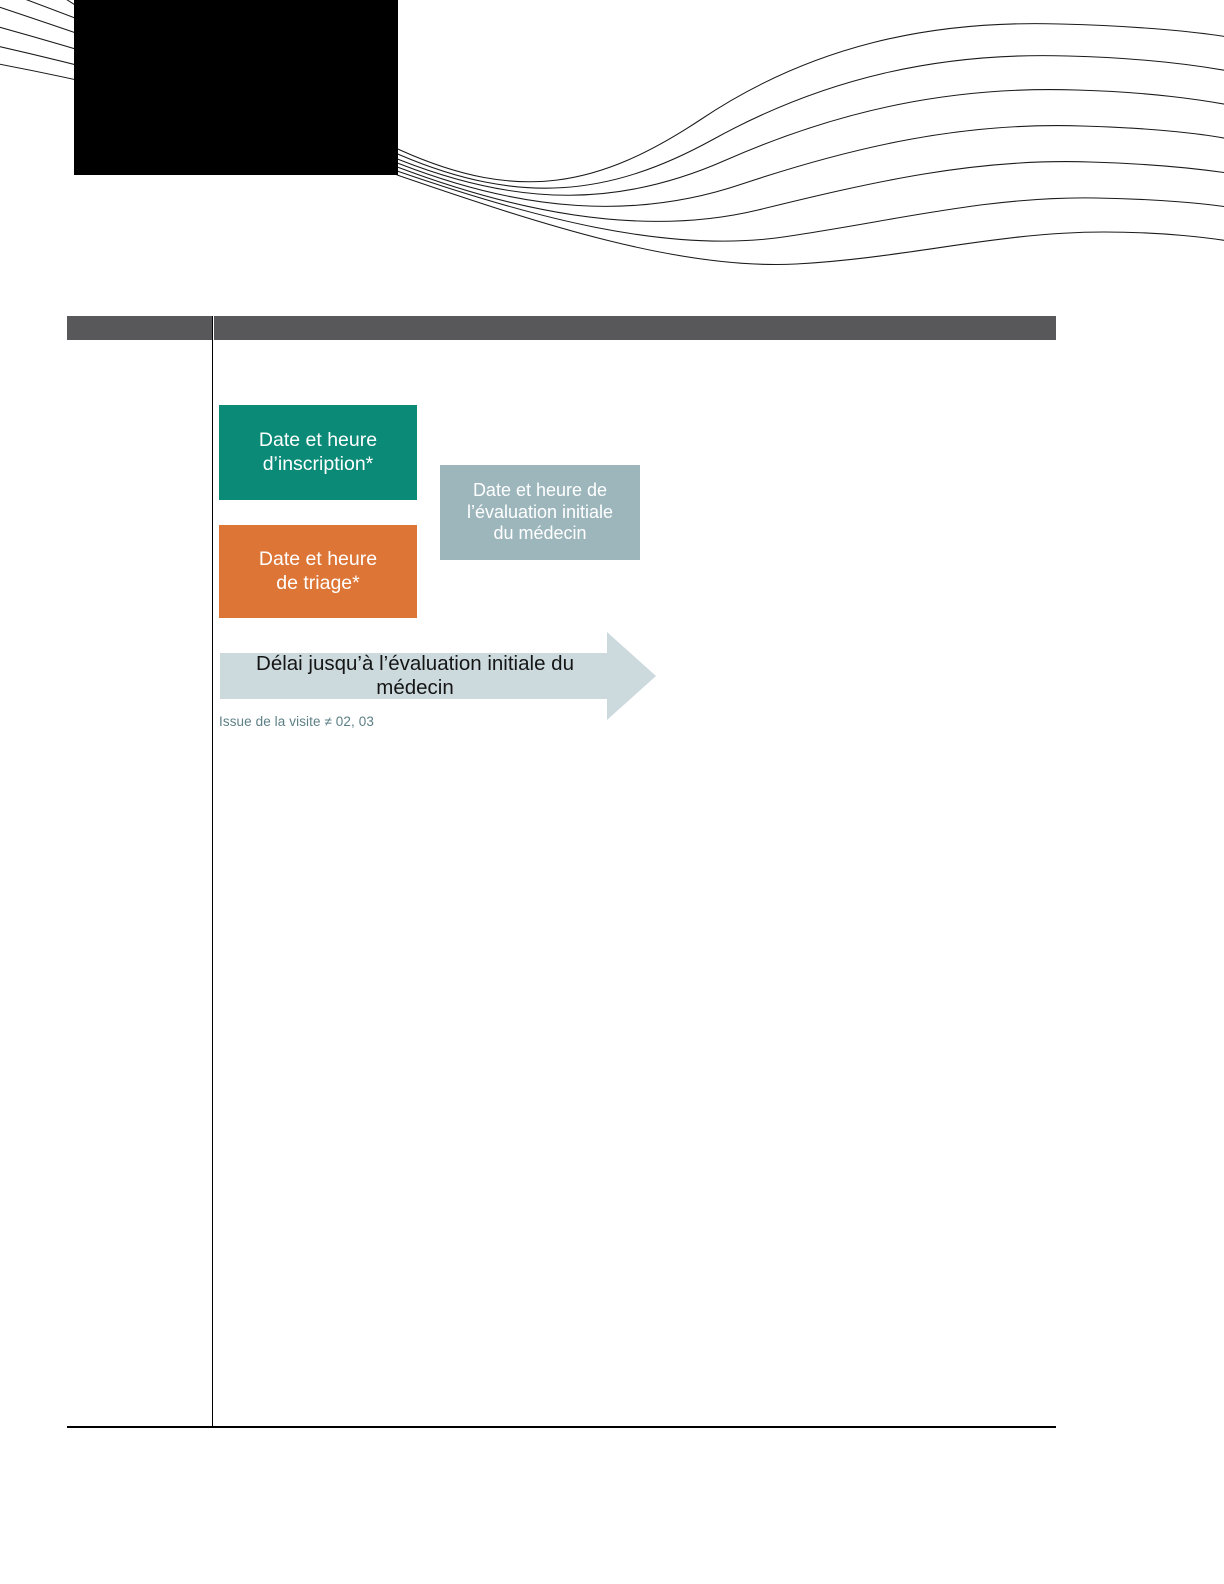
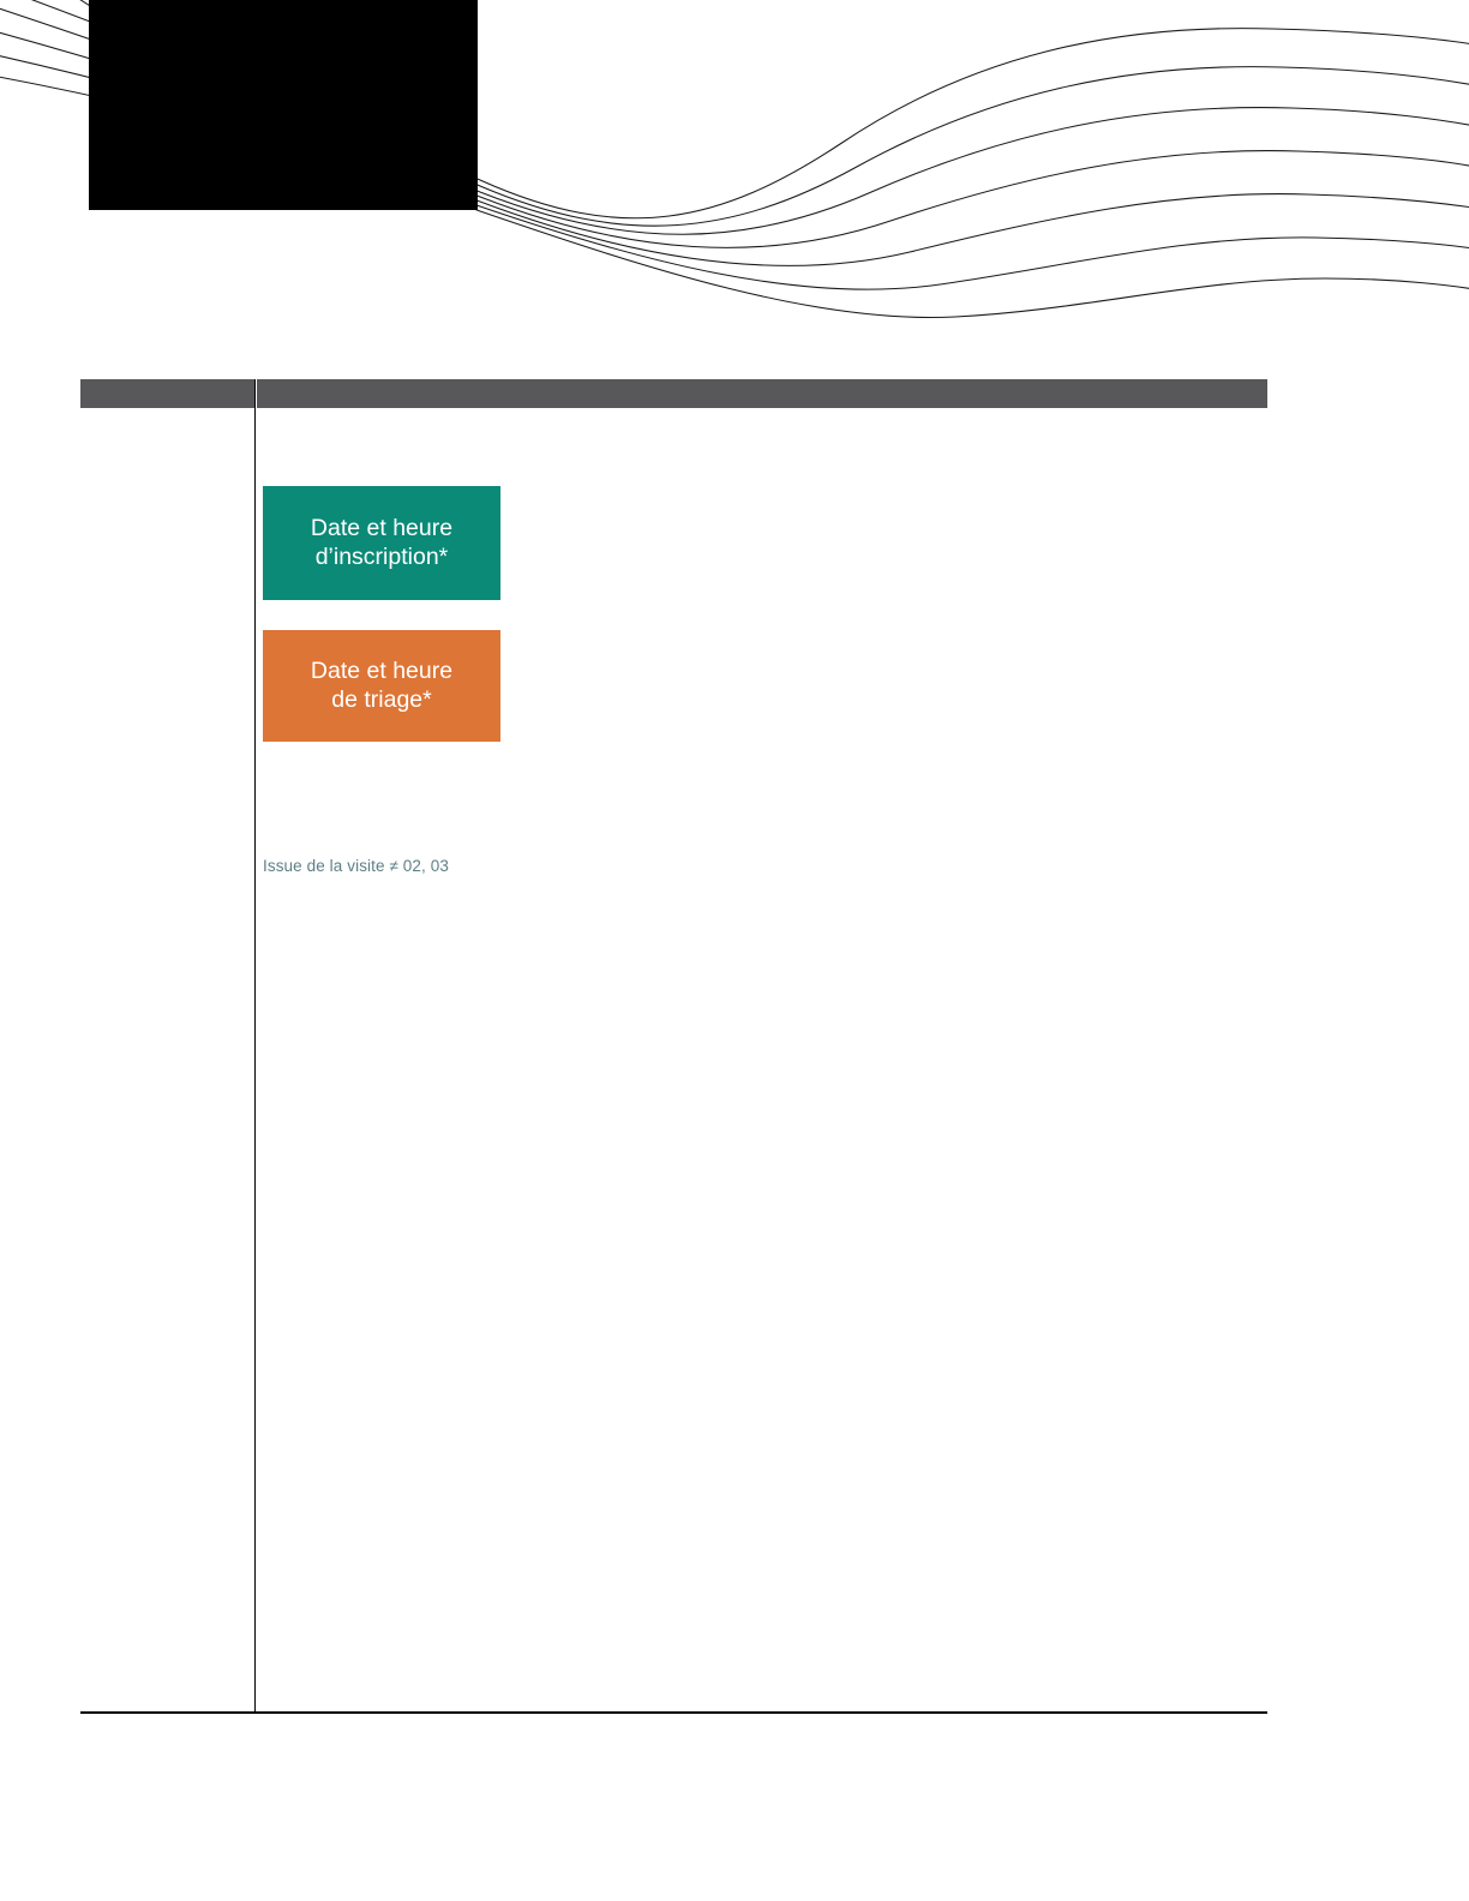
  Date et heure
  d’inscription*
  Date et heure
  de triage*
- Date et heure de
- l’évaluation initiale
- du médecin
- Délai jusqu’à l’évaluation initiale du médecin
  Issue de la visite ≠ 02, 03
